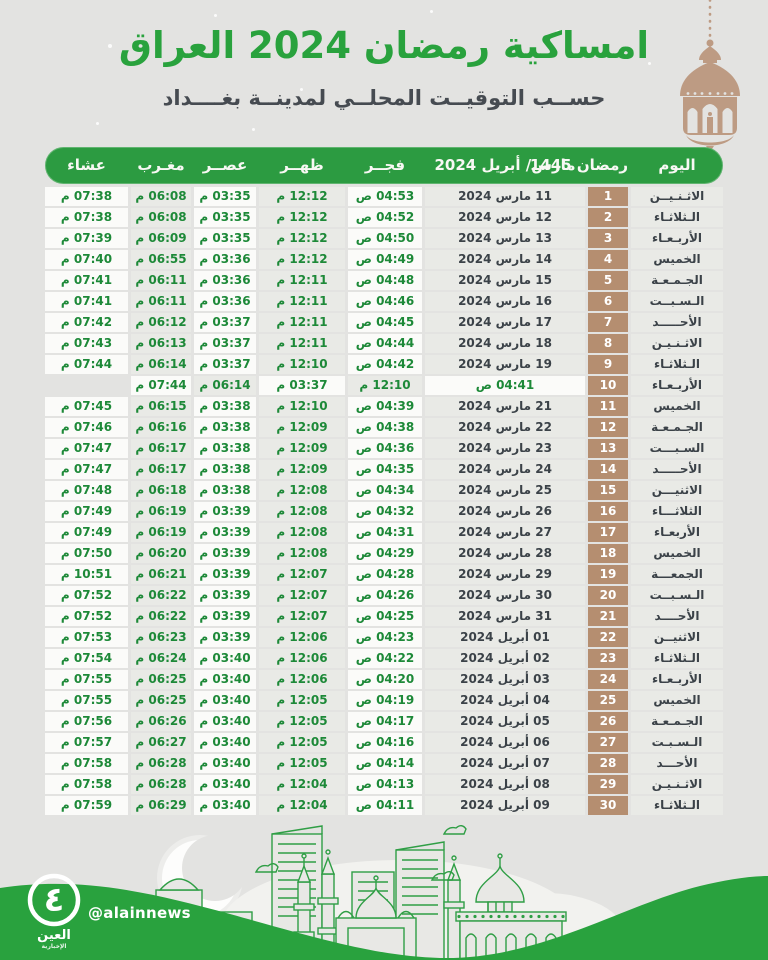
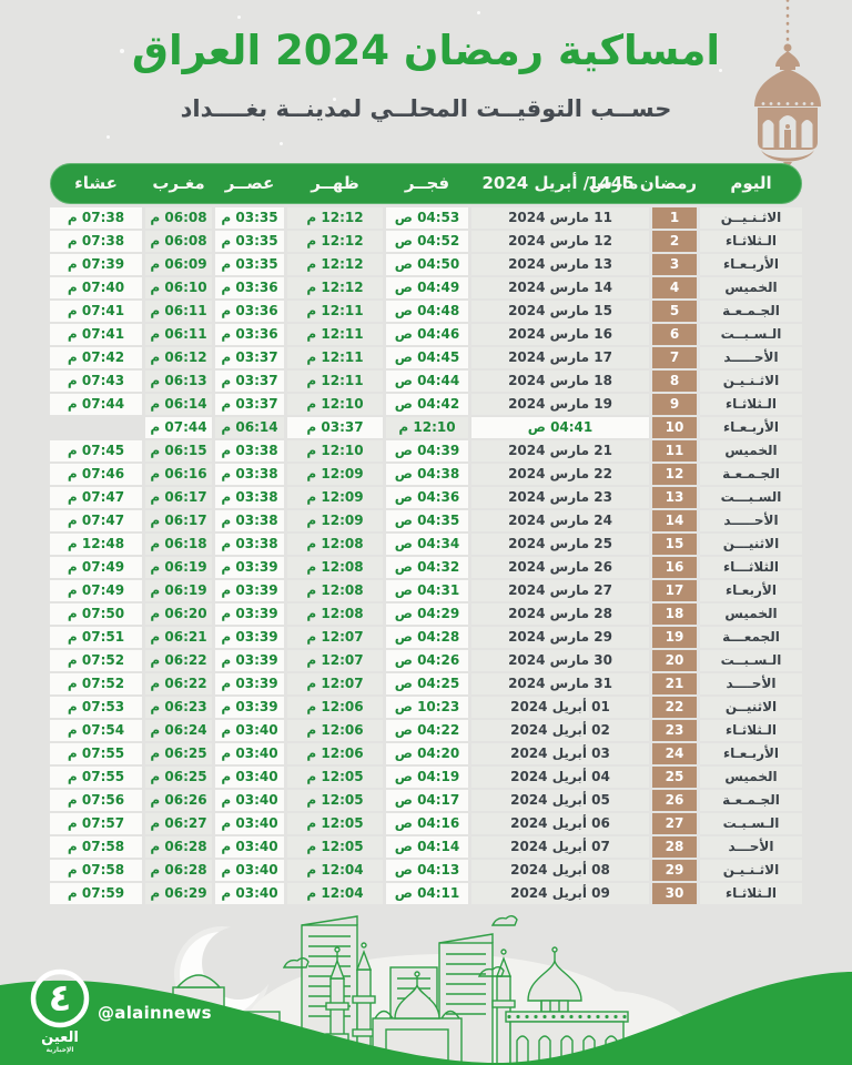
  امساكية رمضان 2024 العراق
  حســب التوقيــت المحلــي لمدينــة بغــــداد
  اليوم
  رمضا 1445
  مارس/ أبريل 2024
  فجــر
  ظهــر
  عصــر
  مغـرب
  عشاء
  الاثـنـيــن
  1
  11 مارس 2024
  04:53 ص
  12:12 م
  03:35 م
  06:08 م
  07:38 م
  الـثلاثـاء
  2
  12 مارس 2024
  04:52 ص
  12:12 م
  03:35 م
  06:08 م
  07:38 م
  الأربـعـاء
  3
  13 مارس 2024
  04:50 ص
  12:12 م
  03:35 م
  06:09 م
  07:39 م
  الخميس
  4
  14 مارس 2024
  04:49 ص
  12:12 م
  03:36 م
- 06:55 م
+ 06:10 م
  07:40 م
  الجـمـعـة
  5
  15 مارس 2024
  04:48 ص
  12:11 م
  03:36 م
  06:11 م
  07:41 م
  الـسـبــت
  6
  16 مارس 2024
  04:46 ص
  12:11 م
  03:36 م
  06:11 م
  07:41 م
  الأحـــــد
  7
  17 مارس 2024
  04:45 ص
  12:11 م
  03:37 م
  06:12 م
  07:42 م
  الاثـنـيـن
  8
  18 مارس 2024
  04:44 ص
  12:11 م
  03:37 م
  06:13 م
  07:43 م
  الـثلاثـاء
  9
  19 مارس 2024
  04:42 ص
  12:10 م
  03:37 م
  06:14 م
  07:44 م
  الأربـعـاء
  10
  04:41 ص
  12:10 م
  03:37 م
  06:14 م
  07:44 م
  الخميس
  11
  21 مارس 2024
  04:39 ص
  12:10 م
  03:38 م
  06:15 م
  07:45 م
  الجـمـعـة
  12
  22 مارس 2024
  04:38 ص
  12:09 م
  03:38 م
  06:16 م
  07:46 م
  السـبـــت
  13
  23 مارس 2024
  04:36 ص
  12:09 م
  03:38 م
  06:17 م
  07:47 م
  الأحـــــد
  14
  24 مارس 2024
  04:35 ص
  12:09 م
  03:38 م
  06:17 م
  07:47 م
  الاثنيـــن
  15
  25 مارس 2024
  04:34 ص
  12:08 م
  03:38 م
  06:18 م
- 07:48 م
+ 12:48 م
  الثلاثـــاء
  16
  26 مارس 2024
  04:32 ص
  12:08 م
  03:39 م
  06:19 م
  07:49 م
  الأربعـاء
  17
  27 مارس 2024
  04:31 ص
  12:08 م
  03:39 م
  06:19 م
  07:49 م
  الخميس
  18
  28 مارس 2024
  04:29 ص
  12:08 م
  03:39 م
  06:20 م
  07:50 م
  الجمعـــة
  19
  29 مارس 2024
  04:28 ص
  12:07 م
  03:39 م
  06:21 م
- 10:51 م
+ 07:51 م
  الـسـبــت
  20
  30 مارس 2024
  04:26 ص
  12:07 م
  03:39 م
  06:22 م
  07:52 م
  الأحــــد
  21
  31 مارس 2024
  04:25 ص
  12:07 م
  03:39 م
  06:22 م
  07:52 م
  الاثنيــن
  22
  01 أبريل 2024
- 04:23 ص
+ 10:23 ص
  12:06 م
  03:39 م
  06:23 م
  07:53 م
  الـثلاثـاء
  23
  02 أبريل 2024
  04:22 ص
  12:06 م
  03:40 م
  06:24 م
  07:54 م
  الأربـعـاء
  24
  03 أبريل 2024
  04:20 ص
  12:06 م
  03:40 م
  06:25 م
  07:55 م
  الخميس
  25
  04 أبريل 2024
  04:19 ص
  12:05 م
  03:40 م
  06:25 م
  07:55 م
  الجـمـعـة
  26
  05 أبريل 2024
  04:17 ص
  12:05 م
  03:40 م
  06:26 م
  07:56 م
  الـسـبـت
  27
  06 أبريل 2024
  04:16 ص
  12:05 م
  03:40 م
  06:27 م
  07:57 م
  الأحـــد
  28
  07 أبريل 2024
  04:14 ص
  12:05 م
  03:40 م
  06:28 م
  07:58 م
  الاثـنـيـن
  29
  08 أبريل 2024
  04:13 ص
  12:04 م
  03:40 م
  06:28 م
  07:58 م
  الـثلاثـاء
  30
  09 أبريل 2024
  04:11 ص
  12:04 م
  03:40 م
  06:29 م
  07:59 م
  ٤
  العين
  @alainnews
